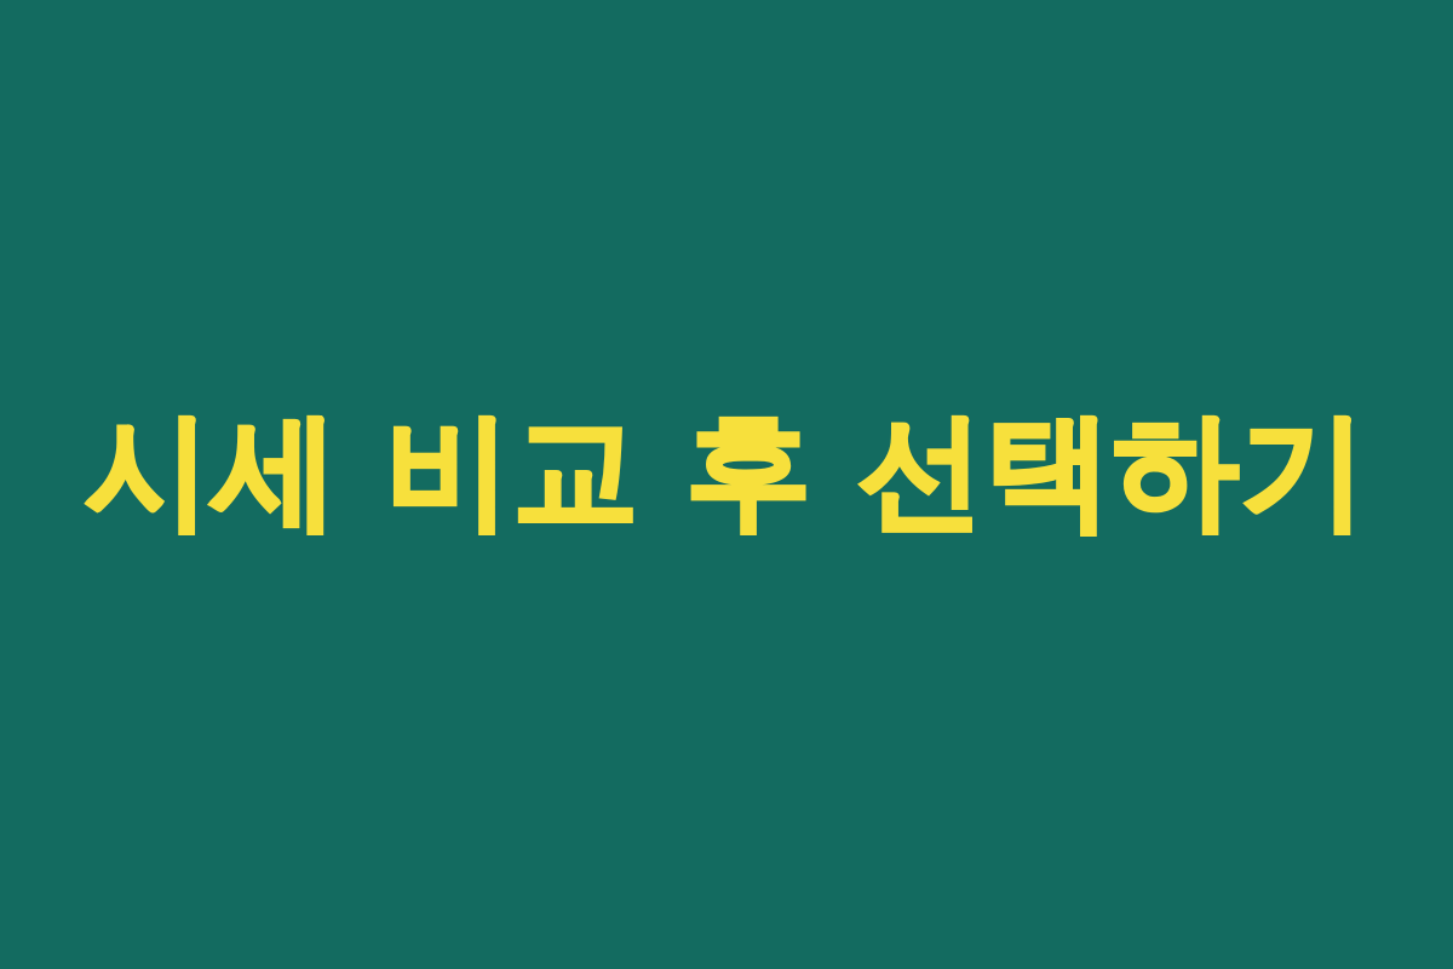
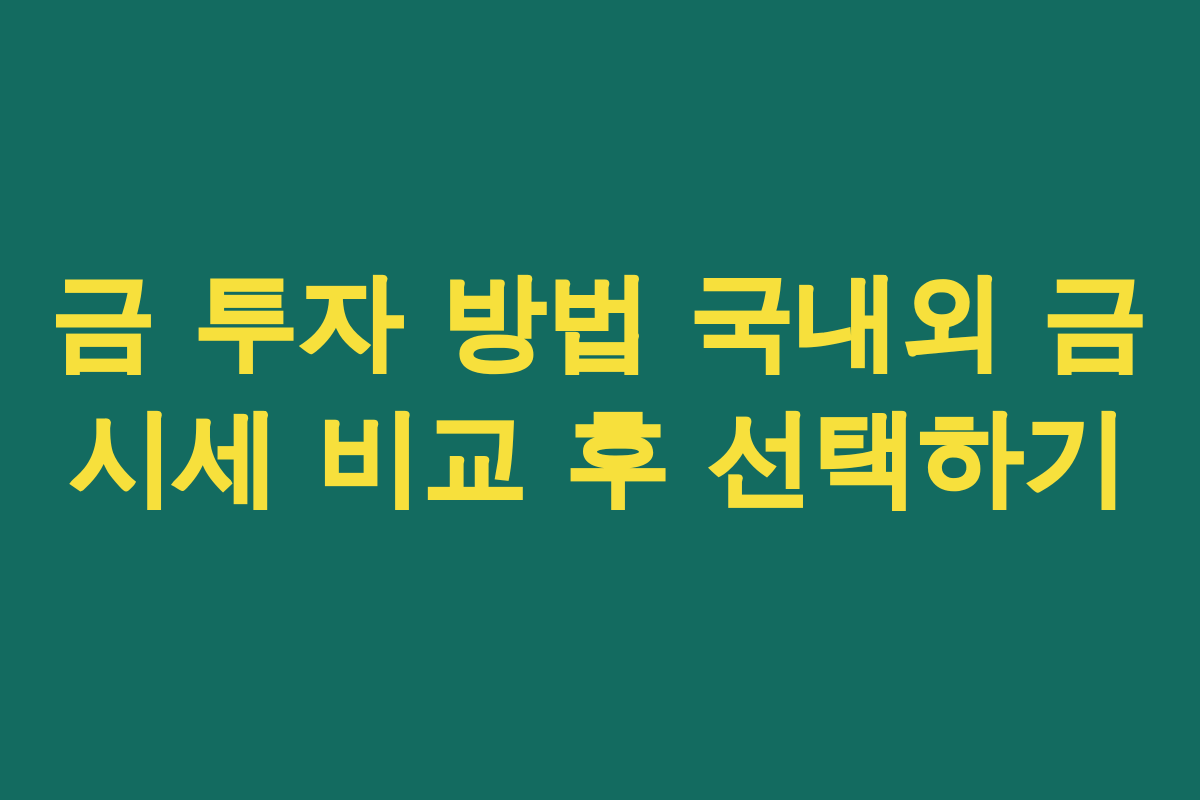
+ 금 투자 방법 국내외 금
  시세 비교 후 선택하기
